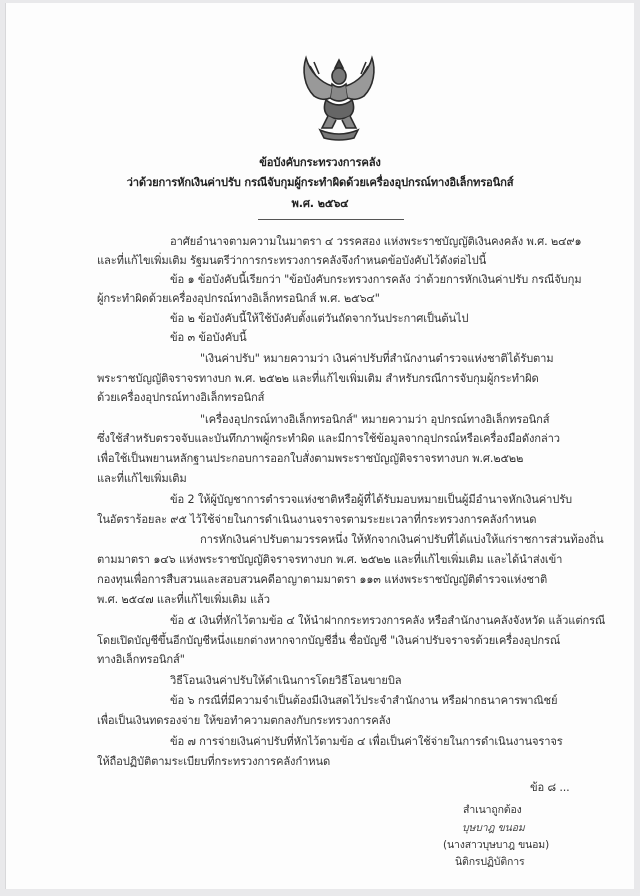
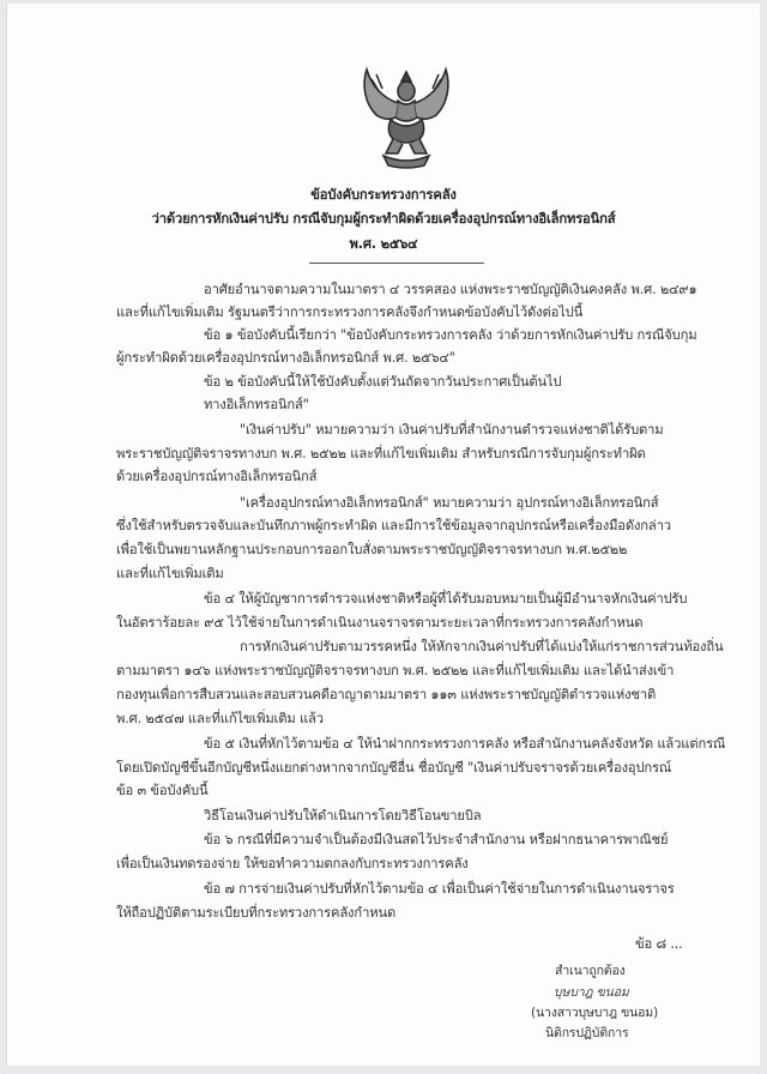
  ข้อบังคับกระทรวงการคลัง
  ว่าด้วยการหักเงินค่าปรับ กรณีจับกุมผู้กระทำผิดด้วยเครื่องอุปกรณ์ทางอิเล็กทรอนิกส์
  พ.ศ. ๒๕๖๔
  อาศัยอำนาจตามความในมาตรา ๔ วรรคสอง แห่งพระราชบัญญัติเงินคงคลัง พ.ศ. ๒๔๙๑
  และที่แก้ไขเพิ่มเติม รัฐมนตรีว่าการกระทรวงการคลังจึงกำหนดข้อบังคับไว้ดังต่อไปนี้
  ข้อ ๑ ข้อบังคับนี้เรียกว่า "ข้อบังคับกระทรวงการคลัง ว่าด้วยการหักเงินค่าปรับ กรณีจับกุม
  ผู้กระทำผิดด้วยเครื่องอุปกรณ์ทางอิเล็กทรอนิกส์ พ.ศ. ๒๕๖๔"
  ข้อ ๒ ข้อบังคับนี้ให้ใช้บังคับตั้งแต่วันถัดจากวันประกาศเป็นต้นไป
- ข้อ ๓ ข้อบังคับนี้
+ ทางอิเล็กทรอนิกส์"
  "เงินค่าปรับ" หมายความว่า เงินค่าปรับที่สำนักงานตำรวจแห่งชาติได้รับตาม
  พระราชบัญญัติจราจรทางบก พ.ศ. ๒๕๒๒ และที่แก้ไขเพิ่มเติม สำหรับกรณีการจับกุมผู้กระทำผิด
  ด้วยเครื่องอุปกรณ์ทางอิเล็กทรอนิกส์
  "เครื่องอุปกรณ์ทางอิเล็กทรอนิกส์" หมายความว่า อุปกรณ์ทางอิเล็กทรอนิกส์
  ซึ่งใช้สำหรับตรวจจับและบันทึกภาพผู้กระทำผิด และมีการใช้ข้อมูลจากอุปกรณ์หรือเครื่องมือดังกล่าว
  เพื่อใช้เป็นพยานหลักฐานประกอบการออกใบสั่งตามพระราชบัญญัติจราจรทางบก พ.ศ.๒๕๒๒
  และที่แก้ไขเพิ่มเติม
- ข้อ 2 ให้ผู้บัญชาการตำรวจแห่งชาติหรือผู้ที่ได้รับมอบหมายเป็นผู้มีอำนาจหักเงินค่าปรับ
+ ข้อ ๔ ให้ผู้บัญชาการตำรวจแห่งชาติหรือผู้ที่ได้รับมอบหมายเป็นผู้มีอำนาจหักเงินค่าปรับ
  ในอัตราร้อยละ ๙๕ ไว้ใช้จ่ายในการดำเนินงานจราจรตามระยะเวลาที่กระทรวงการคลังกำหนด
  การหักเงินค่าปรับตามวรรคหนึ่ง ให้หักจากเงินค่าปรับที่ได้แบ่งให้แก่ราชการส่วนท้องถิ่น
  ตามมาตรา ๑๔๖ แห่งพระราชบัญญัติจราจรทางบก พ.ศ. ๒๕๒๒ และที่แก้ไขเพิ่มเติม และได้นำส่งเข้า
  กองทุนเพื่อการสืบสวนและสอบสวนคดีอาญาตามมาตรา ๑๑๓ แห่งพระราชบัญญัติตำรวจแห่งชาติ
  พ.ศ. ๒๕๔๗ และที่แก้ไขเพิ่มเติม แล้ว
  ข้อ ๕ เงินที่หักไว้ตามข้อ ๔ ให้นำฝากกระทรวงการคลัง หรือสำนักงานคลังจังหวัด แล้วแต่กรณี
  โดยเปิดบัญชีขึ้นอีกบัญชีหนึ่งแยกต่างหากจากบัญชีอื่น ชื่อบัญชี "เงินค่าปรับจราจรด้วยเครื่องอุปกรณ์
- ทางอิเล็กทรอนิกส์"
+ ข้อ ๓ ข้อบังคับนี้
  วิธีโอนเงินค่าปรับให้ดำเนินการโดยวิธีโอนขายบิล
  ข้อ ๖ กรณีที่มีความจำเป็นต้องมีเงินสดไว้ประจำสำนักงาน หรือฝากธนาคารพาณิชย์
  เพื่อเป็นเงินทดรองจ่าย ให้ขอทำความตกลงกับกระทรวงการคลัง
  ข้อ ๗ การจ่ายเงินค่าปรับที่หักไว้ตามข้อ ๔ เพื่อเป็นค่าใช้จ่ายในการดำเนินงานจราจร
  ให้ถือปฏิบัติตามระเบียบที่กระทรวงการคลังกำหนด
  ข้อ ๘ ...
  สำเนาถูกต้อง
  บุษบาฎ ขนอม
  (นางสาวบุษบาฎ ขนอม)
  นิติกรปฏิบัติการ
